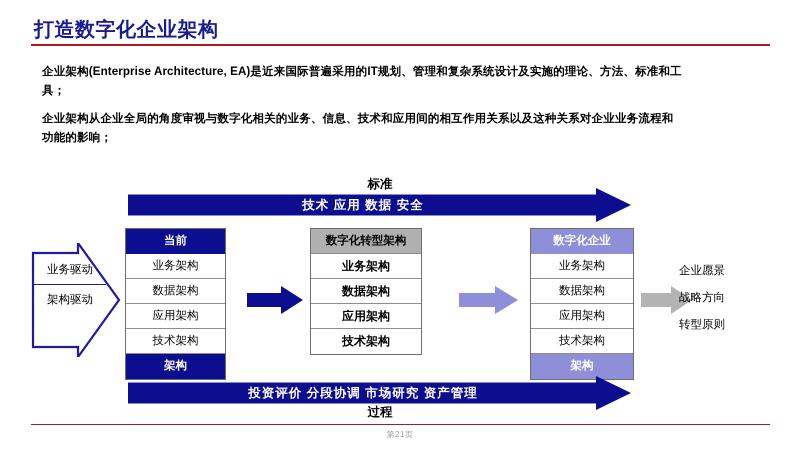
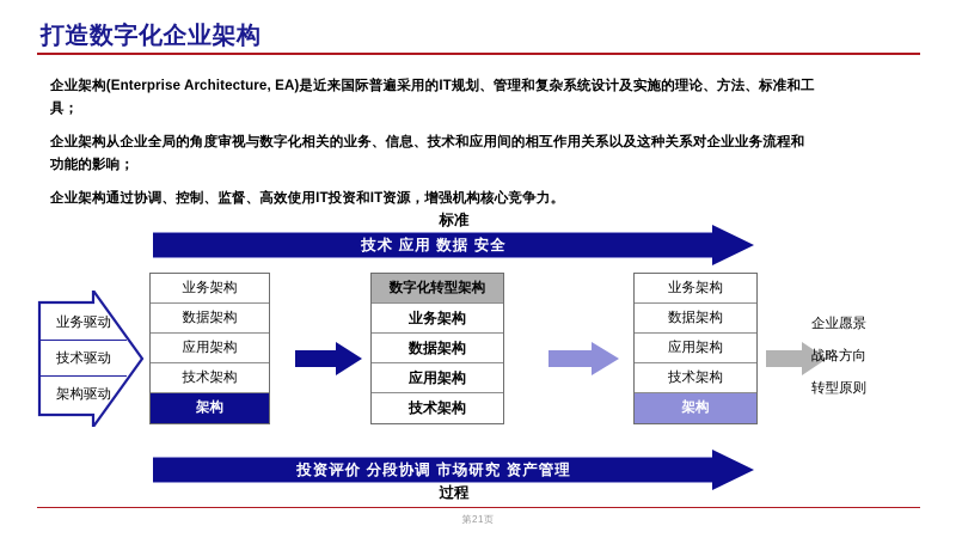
  打造数字化企业架构
  企业架构(Enterprise Architecture, EA)是近来国际普遍采用的IT规划、管理和复杂系统设计及实施的理论、方法、标准和工具；
  企业架构从企业全局的角度审视与数字化相关的业务、信息、技术和应用间的相互作用关系以及这种关系对企业业务流程和功能的影响；
+ 企业架构通过协调、控制、监督、高效使用IT投资和IT资源，增强机构核心竞争力。
  标准
  技术 应用 数据 安全
  业务驱动
+ 技术驱动
  架构驱动
- 当前
  业务架构
  数据架构
  应用架构
  技术架构
  架构
  数字化转型架构
  业务架构
  数据架构
  应用架构
  技术架构
- 数字化企业
  业务架构
  数据架构
  应用架构
  技术架构
  架构
  企业愿景
  战略方向
  转型原则
  投资评价 分段协调 市场研究 资产管理
  过程
  第21页
